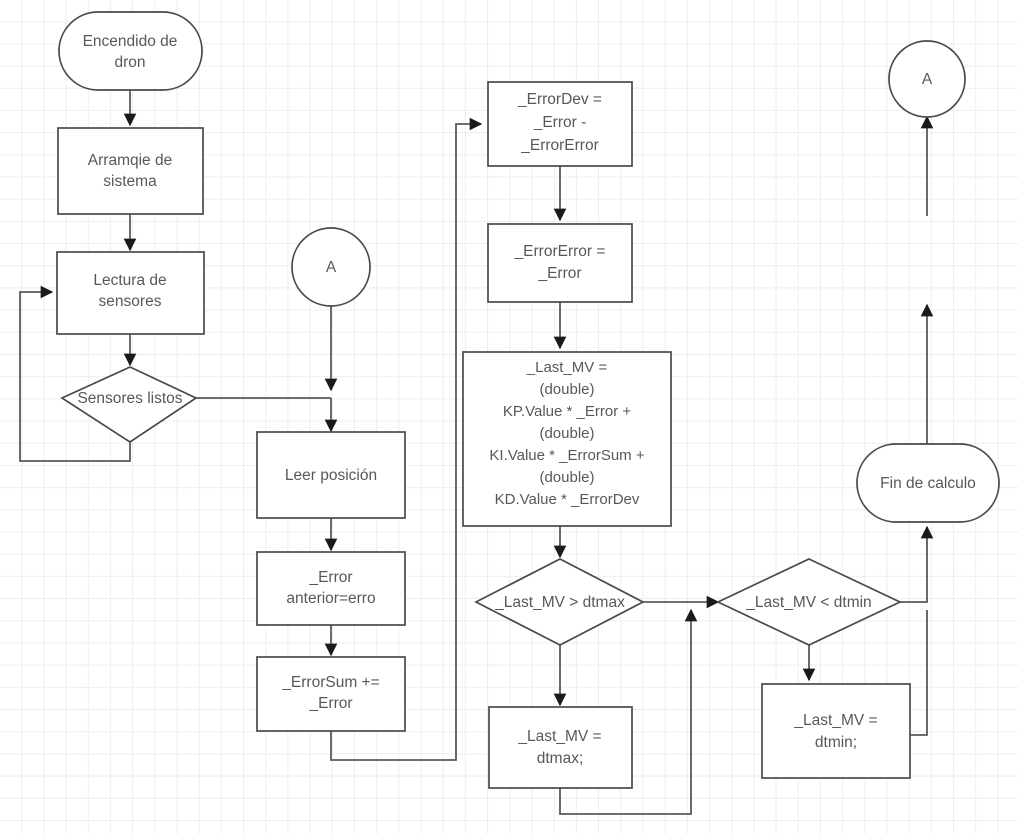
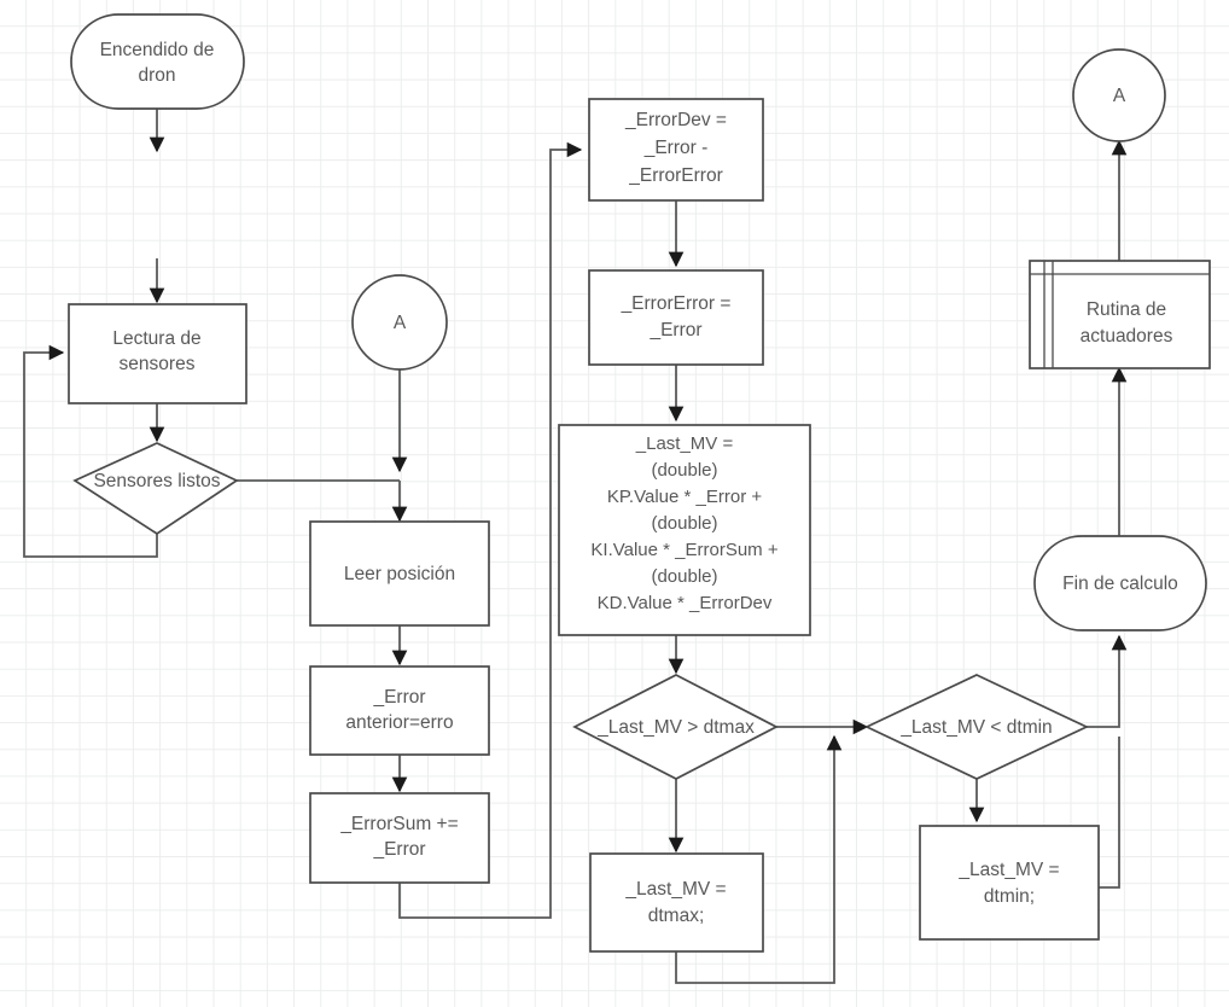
  Encendido de
  dron
- Arramqie de
- sistema
  Lectura de
  sensores
  Sensores listos
  A
  Leer posición
  _Error
  anterior=erro
  _ErrorSum +=
  _Error
  _ErrorDev =
  _Error -
  _ErrorError
  _ErrorError =
  _Error
  _Last_MV =
  (double)
  KP.Value * _Error +
  (double)
  KI.Value * _ErrorSum +
  (double)
  KD.Value * _ErrorDev
  _Last_MV > dtmax
  _Last_MV < dtmin
  _Last_MV =
  dtmax;
  _Last_MV =
  dtmin;
  Fin de calculo
+ Rutina de
+ actuadores
  A
